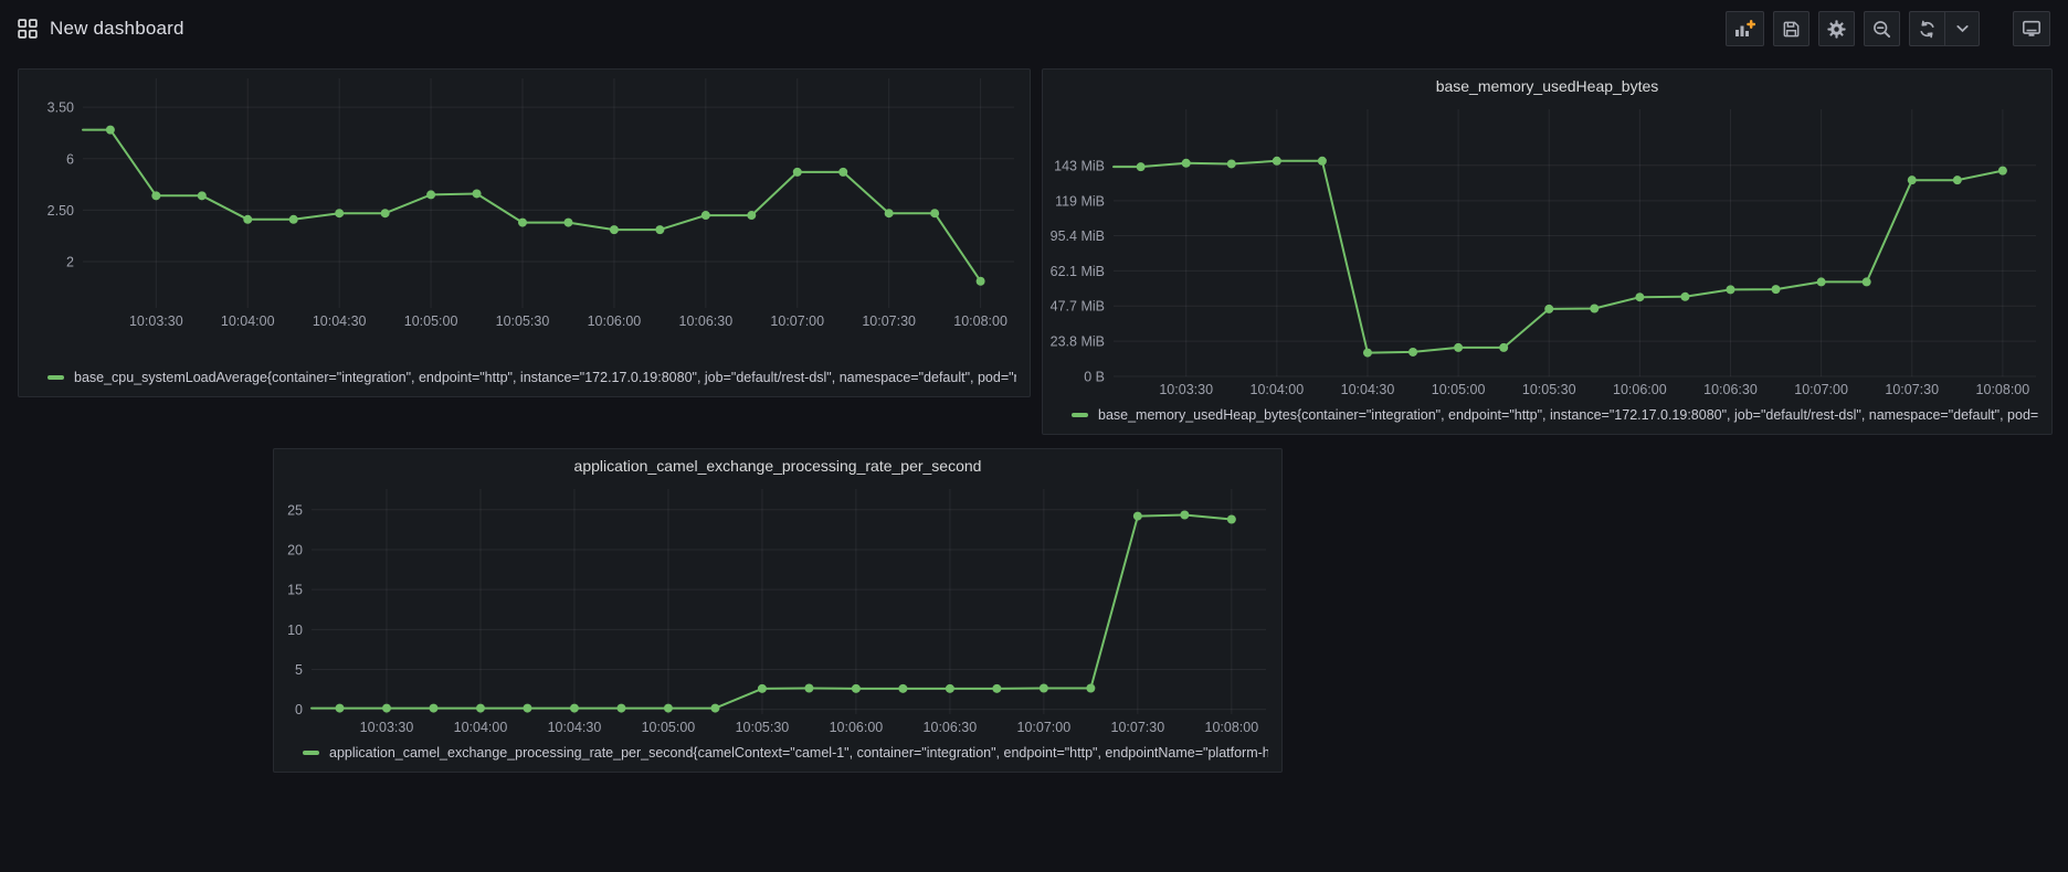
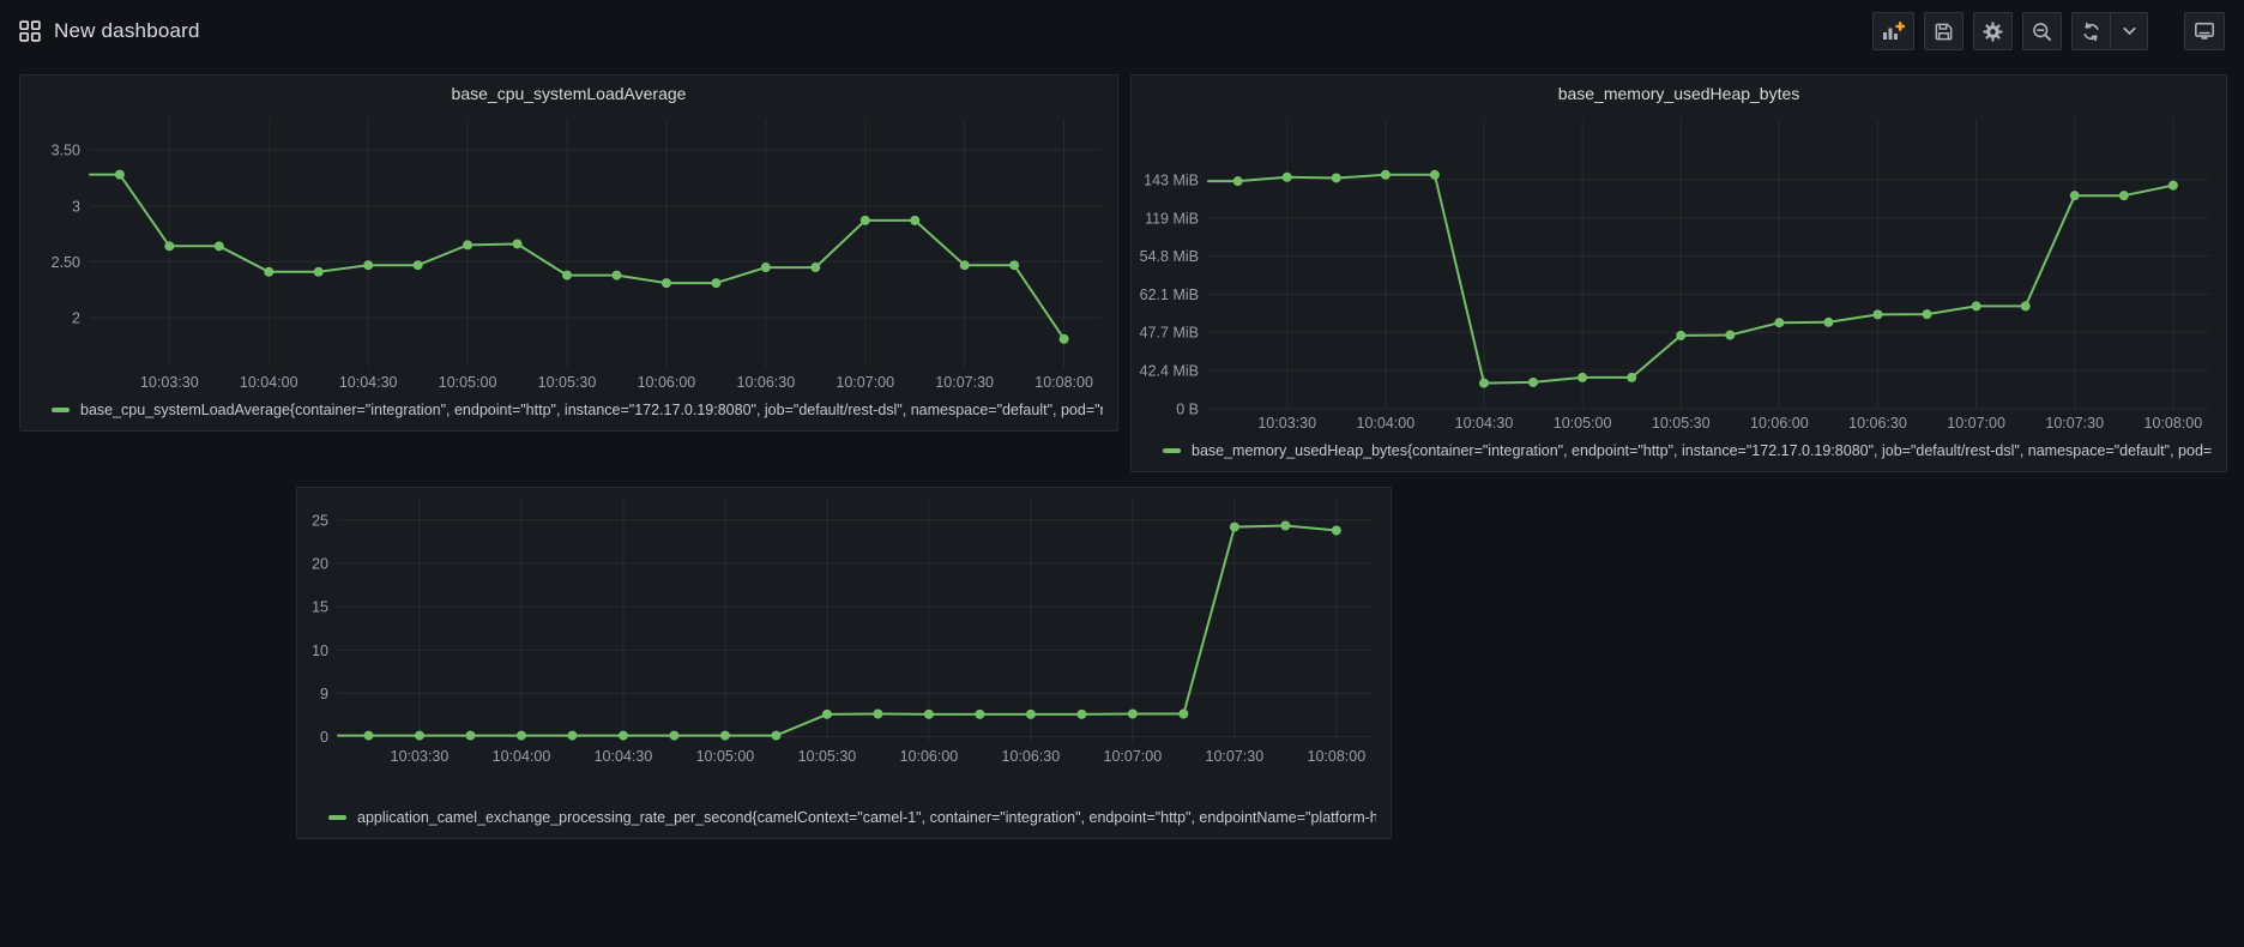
  New dashboard
+ base_cpu_systemLoadAverage
  10:03:30
  10:04:00
  10:04:30
  10:05:00
  10:05:30
  10:06:00
  10:06:30
  10:07:00
  10:07:30
  10:08:00
  2
  2.50
- 6
+ 3
  3.50
  base_cpu_systemLoadAverage{container="integration", endpoint="http", instance="172.17.0.19:8080", job="default/rest-dsl", namespace="default", pod="r
  base_memory_usedHeap_bytes
  10:03:30
  10:04:00
  10:04:30
  10:05:00
  10:05:30
  10:06:00
  10:06:30
  10:07:00
  10:07:30
  10:08:00
  0 B
- 23.8 MiB
+ 42.4 MiB
  47.7 MiB
  62.1 MiB
- 95.4 MiB
+ 54.8 MiB
  119 MiB
  143 MiB
  base_memory_usedHeap_bytes{container="integration", endpoint="http", instance="172.17.0.19:8080", job="default/rest-dsl", namespace="default", pod=
- application_camel_exchange_processing_rate_per_second
  10:03:30
  10:04:00
  10:04:30
  10:05:00
  10:05:30
  10:06:00
  10:06:30
  10:07:00
  10:07:30
  10:08:00
  0
- 5
+ 9
  10
  15
  20
  25
  application_camel_exchange_processing_rate_per_second{camelContext="camel-1", container="integration", endpoint="http", endpointName="platform-h
